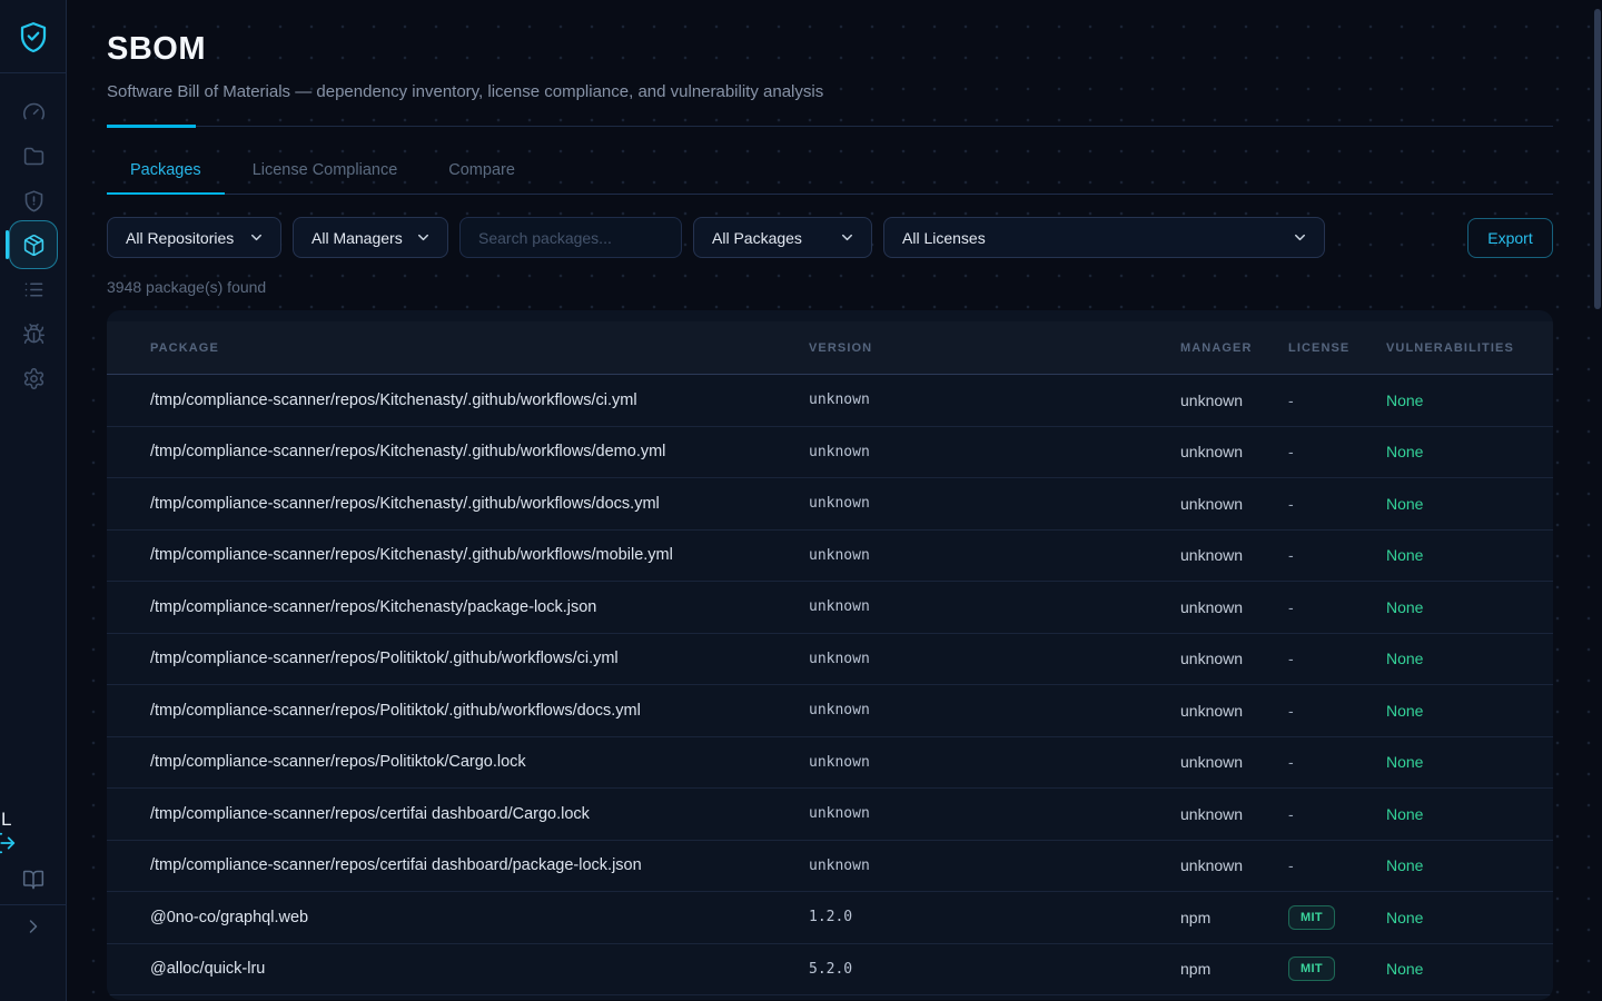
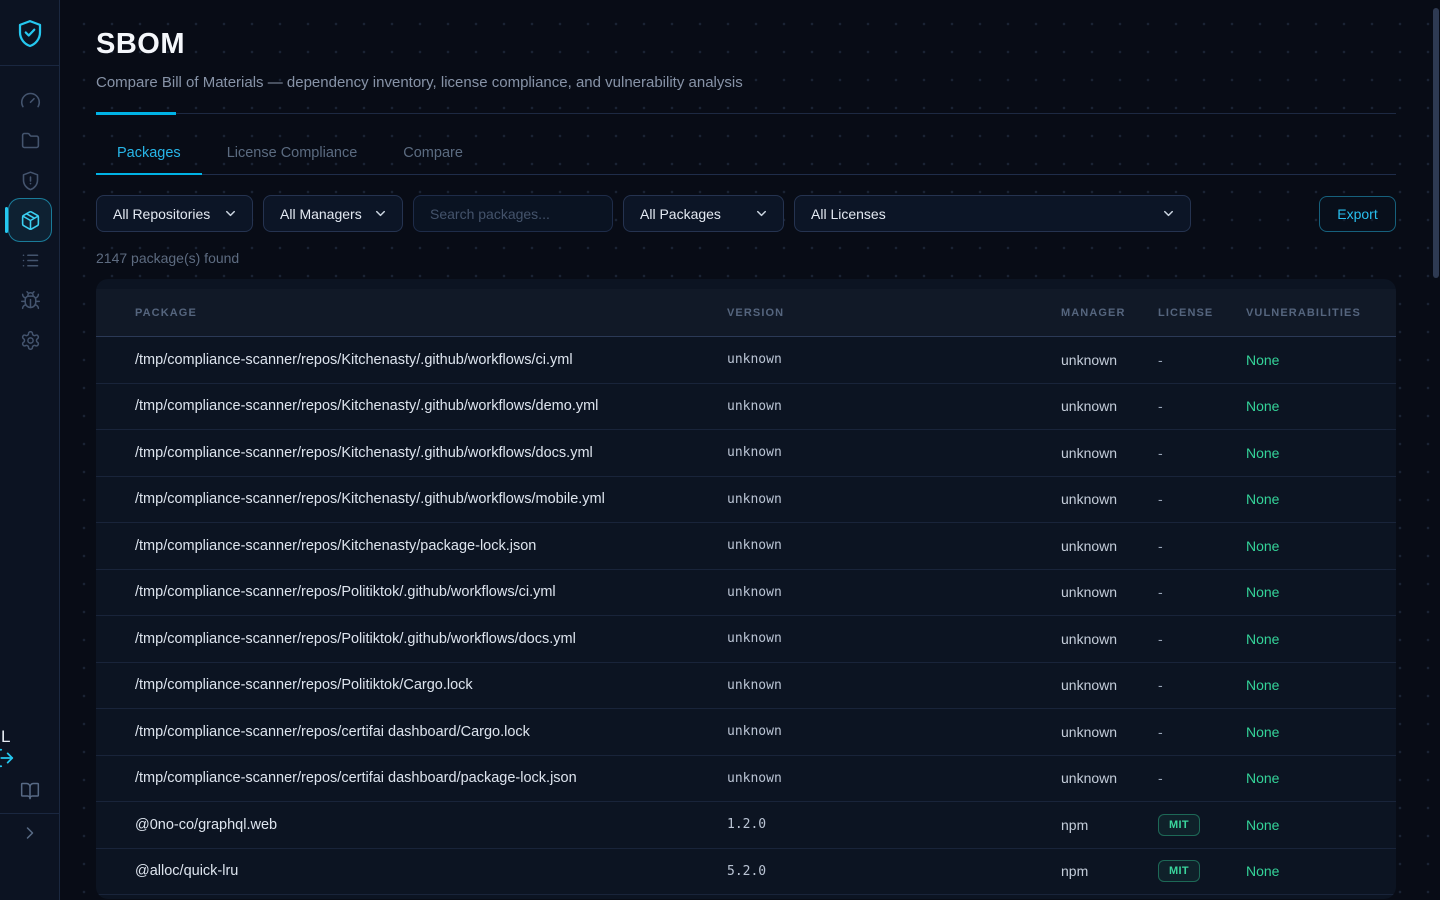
  L
  SBOM
- Software Bill of Materials — dependency inventory, license compliance, and vulnerability analysis
+ Compare Bill of Materials — dependency inventory, license compliance, and vulnerability analysis
  Packages
  License Compliance
  Compare
  All Repositories
  All Managers
  Search packages...
  All Packages
  All Licenses
  Export
- 3948 package(s) found
+ 2147 package(s) found
  PACKAGE
  VERSION
  MANAGER
  LICENSE
  VULNERABILITIES
  /tmp/compliance-scanner/repos/Kitchenasty/.github/workflows/ci.yml
  unknown
  unknown
  -
  None
  /tmp/compliance-scanner/repos/Kitchenasty/.github/workflows/demo.yml
  unknown
  unknown
  -
  None
  /tmp/compliance-scanner/repos/Kitchenasty/.github/workflows/docs.yml
  unknown
  unknown
  -
  None
  /tmp/compliance-scanner/repos/Kitchenasty/.github/workflows/mobile.yml
  unknown
  unknown
  -
  None
  /tmp/compliance-scanner/repos/Kitchenasty/package-lock.json
  unknown
  unknown
  -
  None
  /tmp/compliance-scanner/repos/Politiktok/.github/workflows/ci.yml
  unknown
  unknown
  -
  None
  /tmp/compliance-scanner/repos/Politiktok/.github/workflows/docs.yml
  unknown
  unknown
  -
  None
  /tmp/compliance-scanner/repos/Politiktok/Cargo.lock
  unknown
  unknown
  -
  None
  /tmp/compliance-scanner/repos/certifai dashboard/Cargo.lock
  unknown
  unknown
  -
  None
  /tmp/compliance-scanner/repos/certifai dashboard/package-lock.json
  unknown
  unknown
  -
  None
  @0no-co/graphql.web
  1.2.0
  npm
  MIT
  None
  @alloc/quick-lru
  5.2.0
  npm
  MIT
  None
